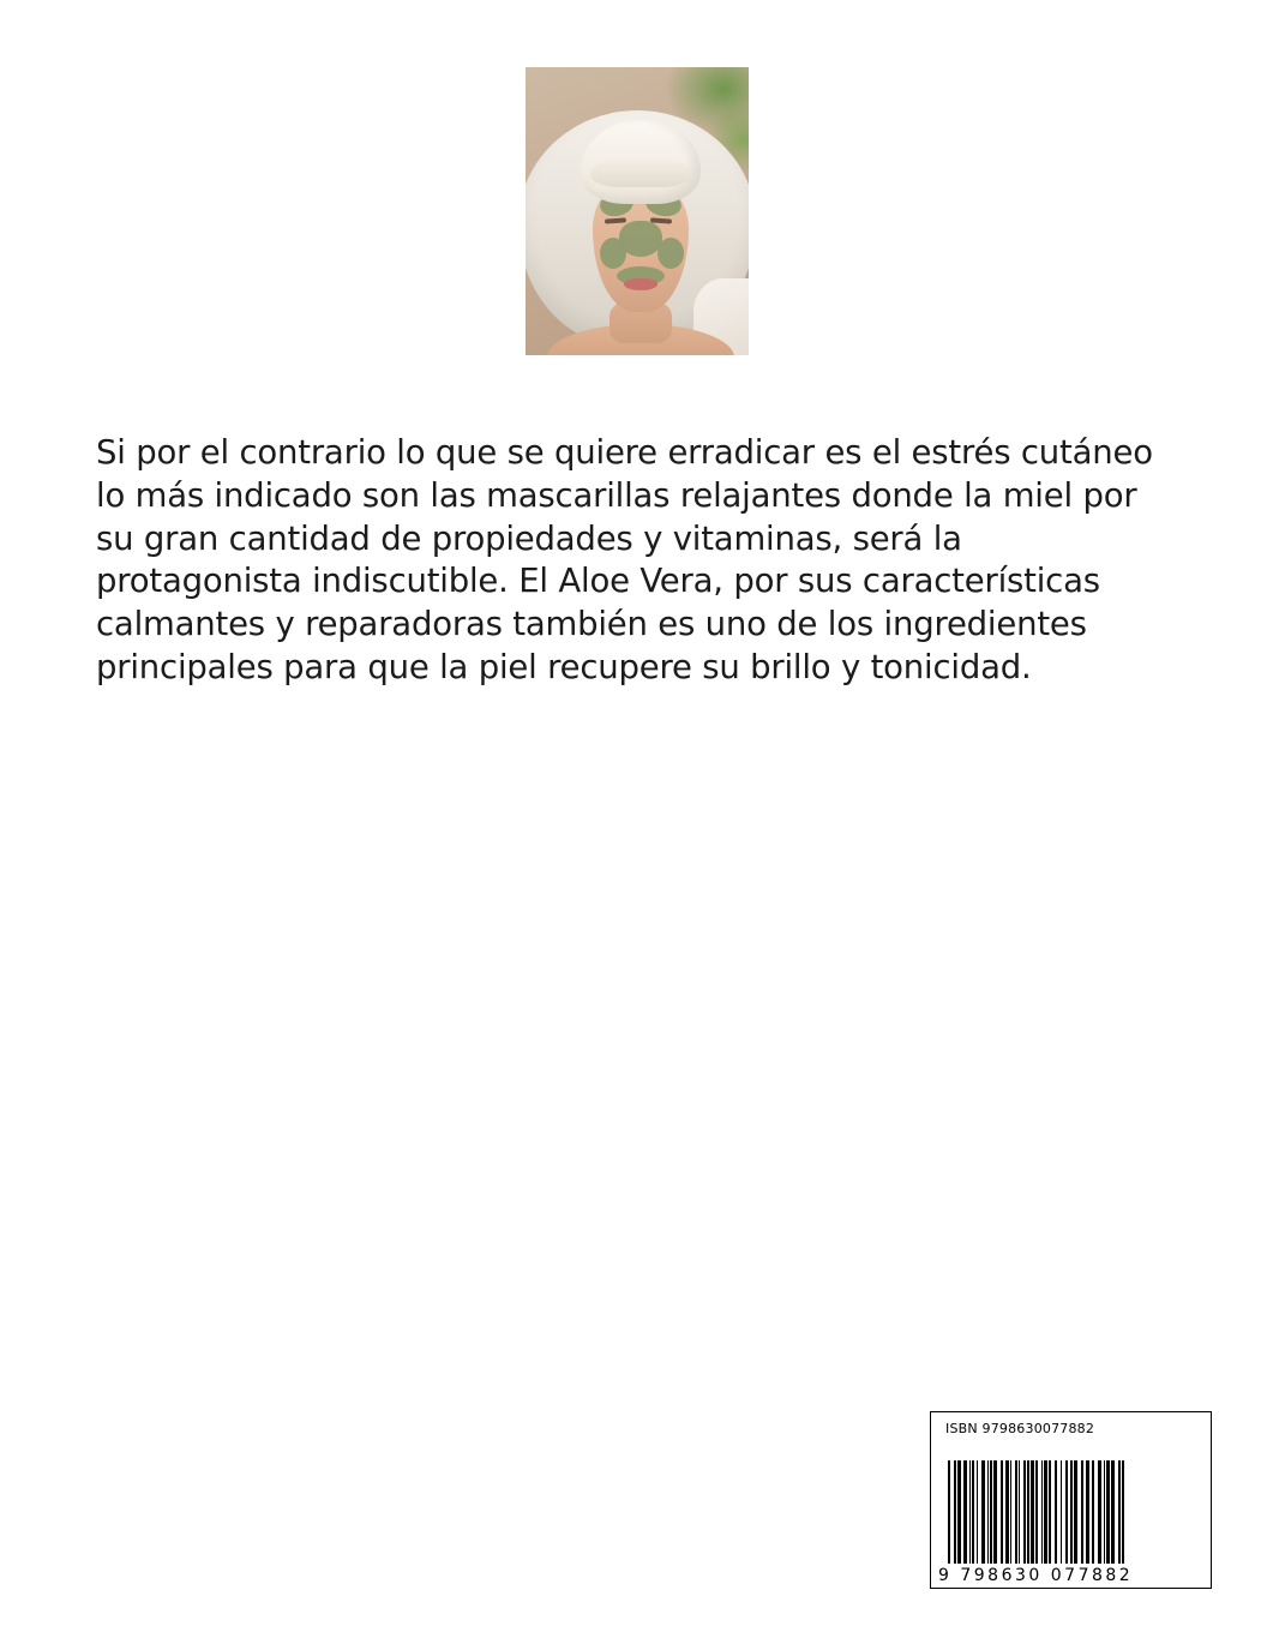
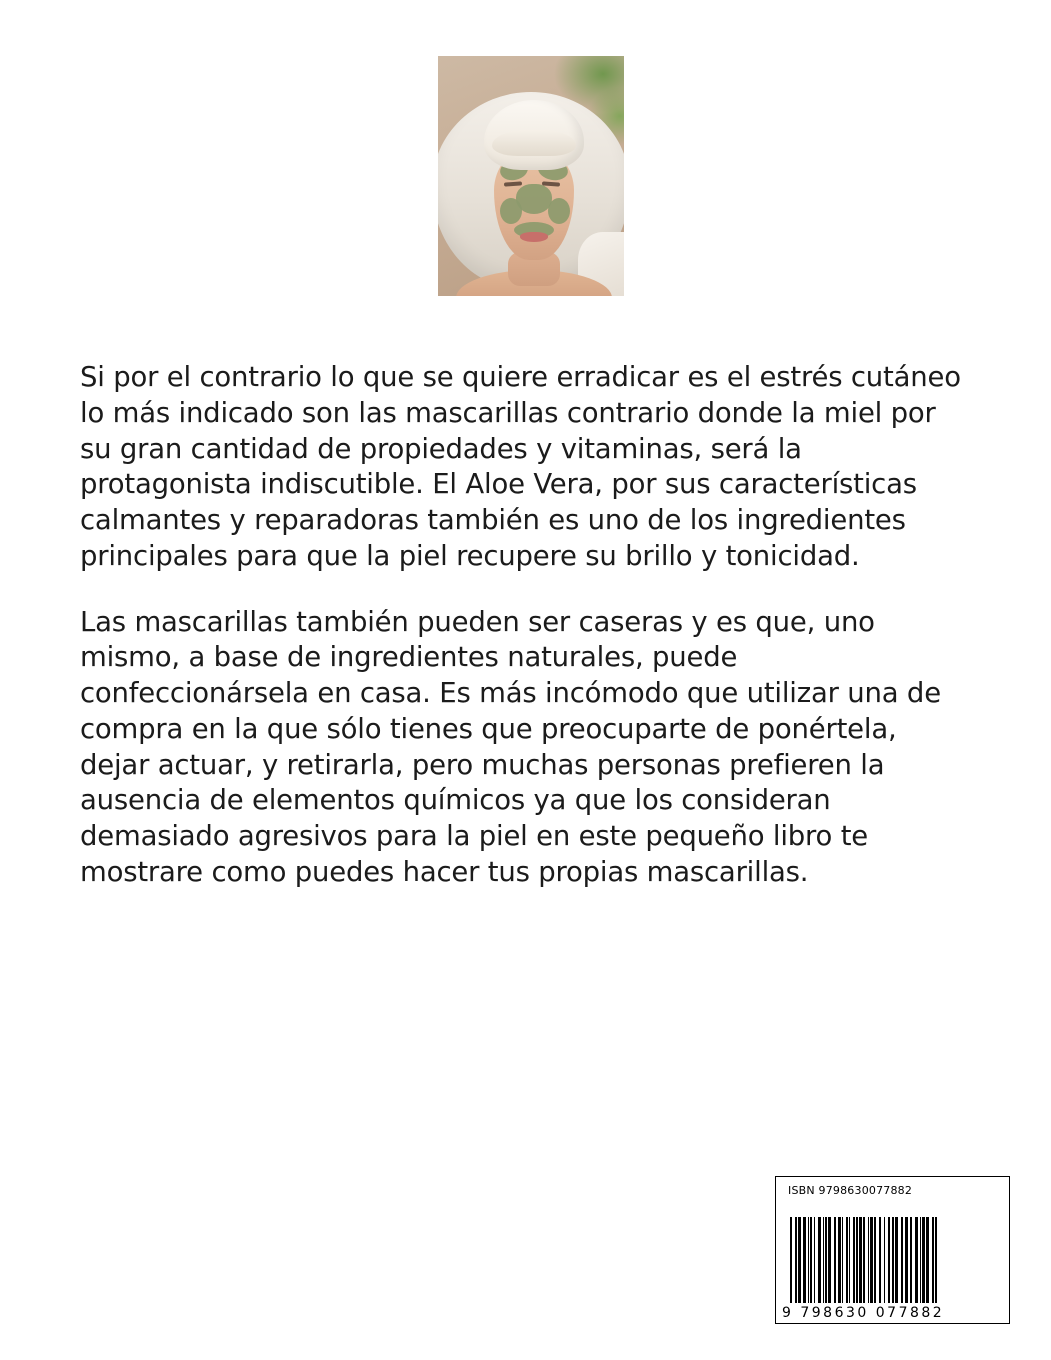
- Si por el contrario lo que se quiere erradicar es el estrés cutáneo lo más indicado son las mascarillas relajantes donde la miel por su gran cantidad de propiedades y vitaminas, será la protagonista indiscutible. El Aloe Vera, por sus características calmantes y reparadoras también es uno de los ingredientes principales para que la piel recupere su brillo y tonicidad.
+ Si por el contrario lo que se quiere erradicar es el estrés cutáneo lo más indicado son las mascarillas contrario donde la miel por su gran cantidad de propiedades y vitaminas, será la protagonista indiscutible. El Aloe Vera, por sus características calmantes y reparadoras también es uno de los ingredientes principales para que la piel recupere su brillo y tonicidad.
+ Las mascarillas también pueden ser caseras y es que, uno mismo, a base de ingredientes naturales, puede confeccionársela en casa. Es más incómodo que utilizar una de compra en la que sólo tienes que preocuparte de ponértela, dejar actuar, y retirarla, pero muchas personas prefieren la ausencia de elementos químicos ya que los consideran demasiado agresivos para la piel en este pequeño libro te mostrare como puedes hacer tus propias mascarillas.
  ISBN 9798630077882
  9 798630 077882
